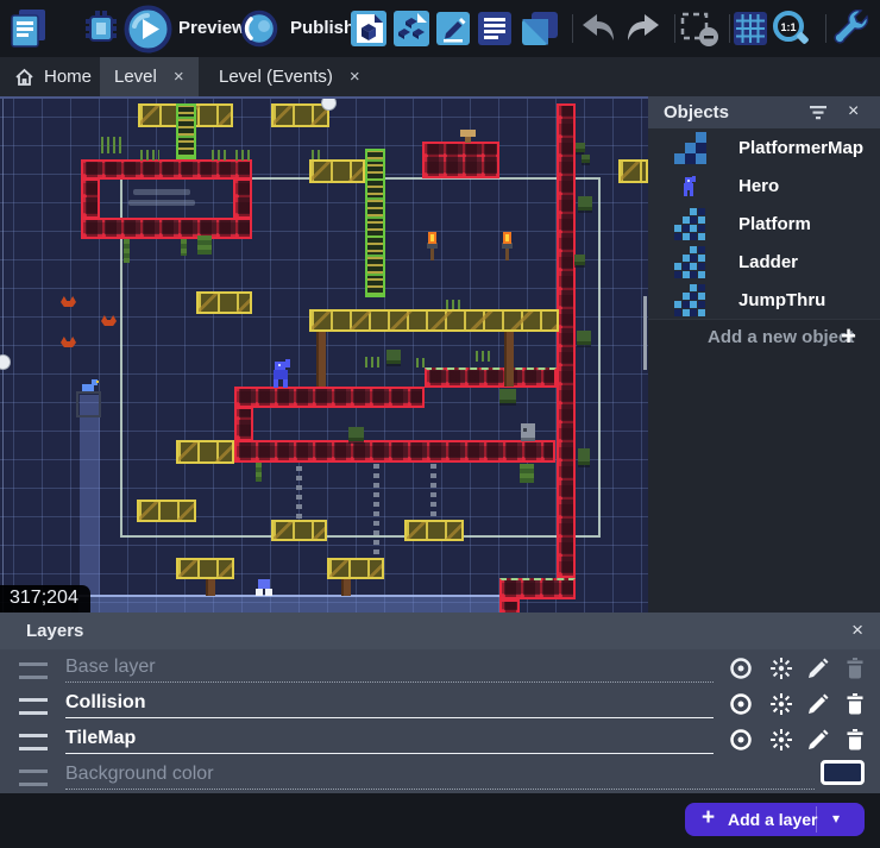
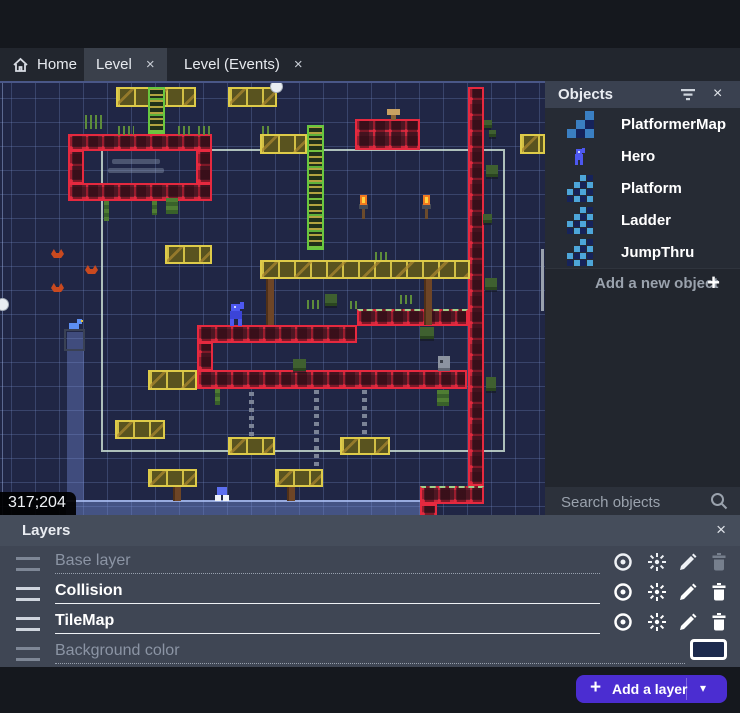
- Preview
- Publish
- 1:1
  Home
  Level
  ×
  Level (Events)
  ×
  317;204
  Objects
  ×
  PlatformerMap
  Hero
  Platform
  Ladder
  JumpThru
  Add a new object
  +
+ Search objects
  Layers
  ×
  Base layer
  Collision
  TileMap
  Background color
  +
  Add a layer
  ▾
